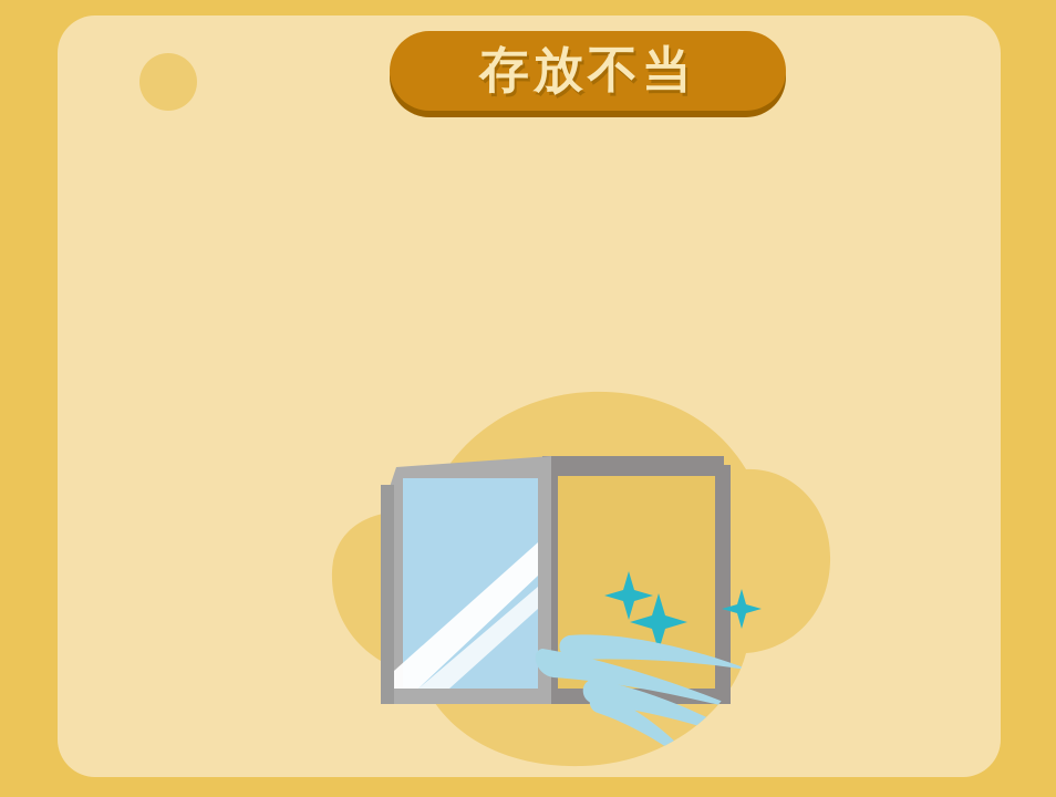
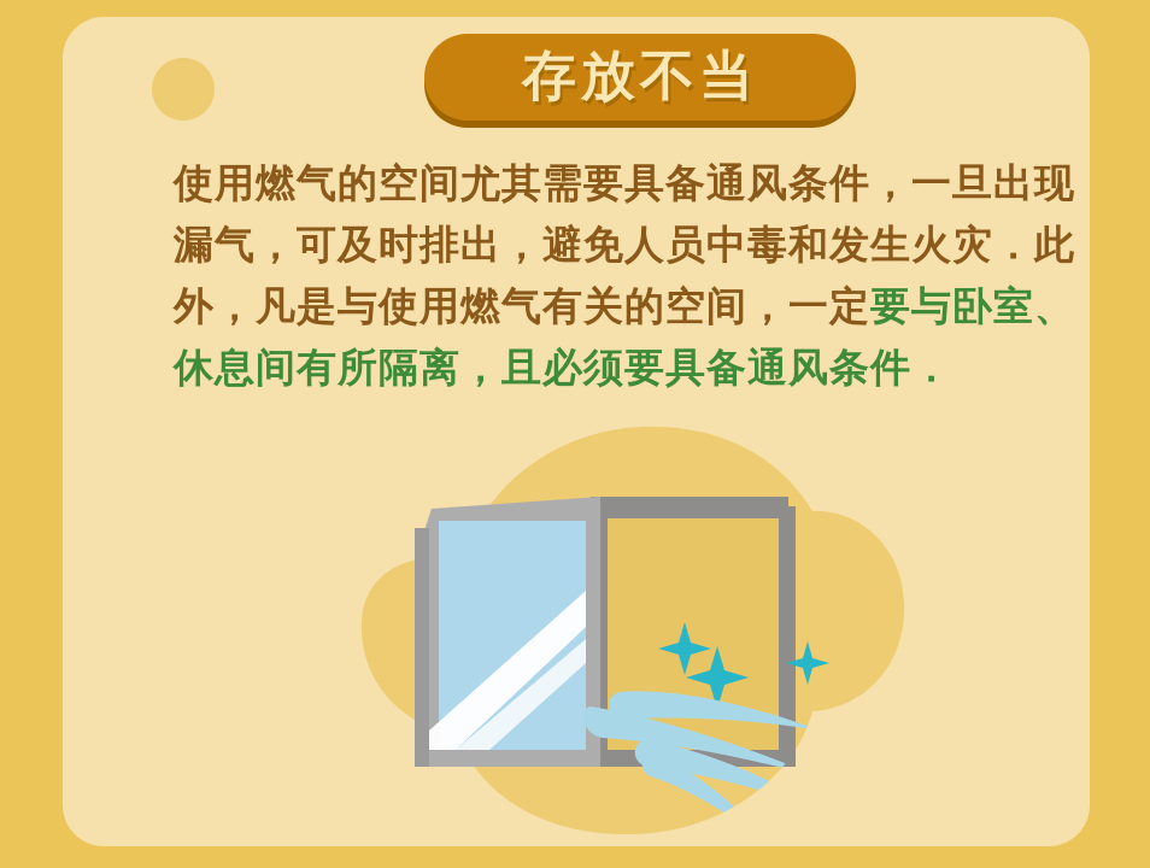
  存放不当
+ 使用燃气的空间尤其需要具备通风条件，一旦出现漏气，可及时排出，避免人员中毒和发生火灾．此外，凡是与使用燃气有关的空间，一定要与卧室、休息间有所隔离，且必须要具备通风条件．
